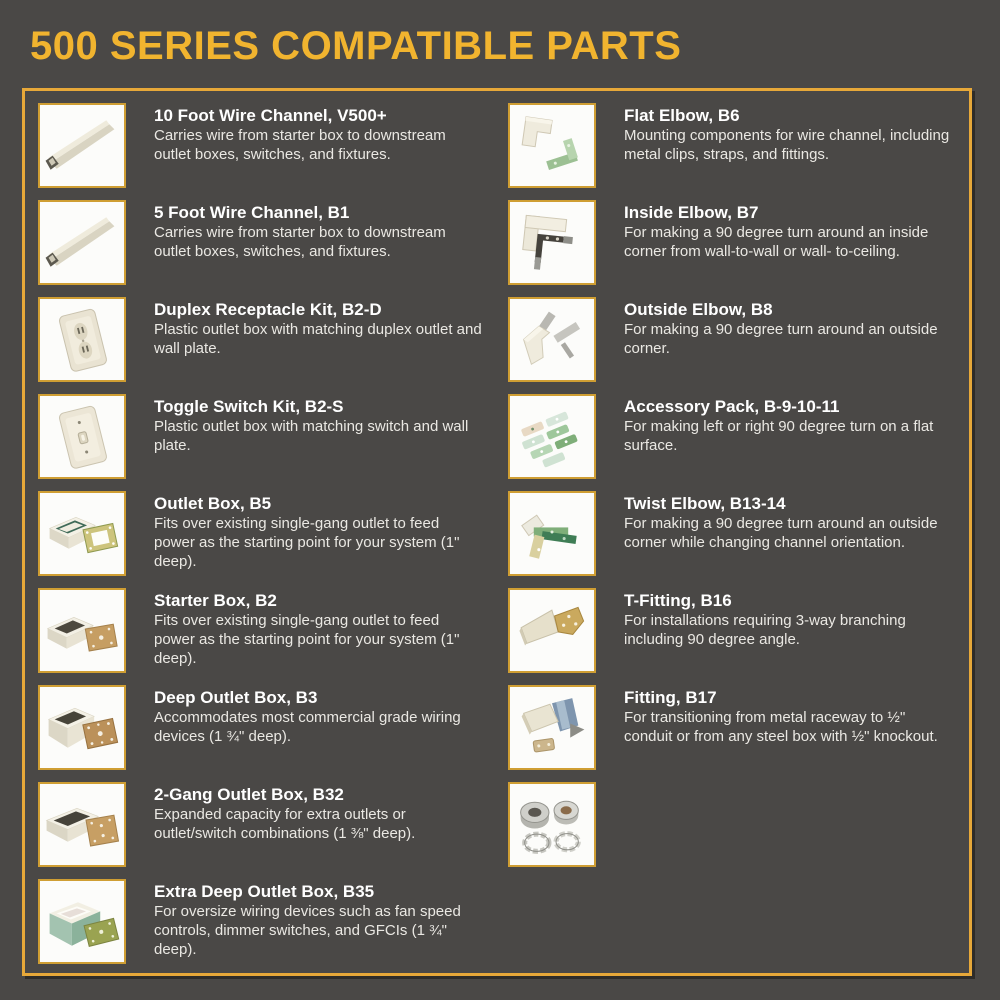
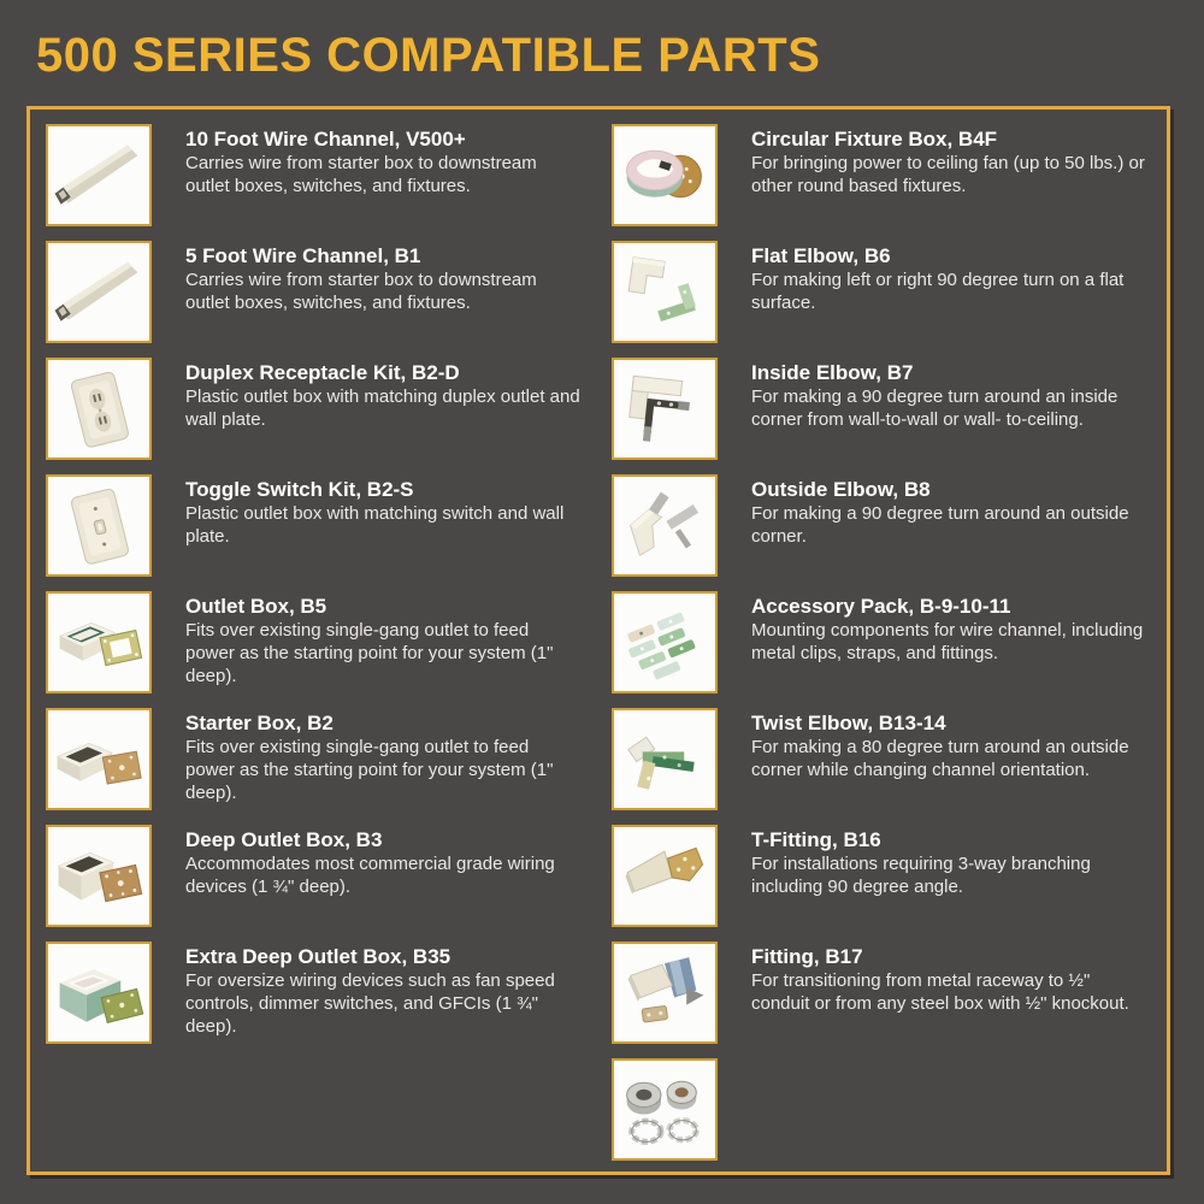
  500 SERIES COMPATIBLE PARTS
  10 Foot Wire Channel, V500+
  Carries wire from starter box to downstream outlet boxes, switches, and fixtures.
  5 Foot Wire Channel, B1
  Carries wire from starter box to downstream outlet boxes, switches, and fixtures.
  Duplex Receptacle Kit, B2-D
  Plastic outlet box with matching duplex outlet and wall plate.
  Toggle Switch Kit, B2-S
  Plastic outlet box with matching switch and wall plate.
  Outlet Box, B5
  Fits over existing single-gang outlet to feed power as the starting point for your system (1" deep).
  Starter Box, B2
  Fits over existing single-gang outlet to feed power as the starting point for your system (1" deep).
  Deep Outlet Box, B3
  Accommodates most commercial grade wiring devices (1 ¾" deep).
- 2-Gang Outlet Box, B32
- Expanded capacity for extra outlets or outlet/switch combinations (1 ⅜" deep).
  Extra Deep Outlet Box, B35
  For oversize wiring devices such as fan speed controls, dimmer switches, and GFCIs (1 ¾" deep).
+ Circular Fixture Box, B4F
+ For bringing power to ceiling fan (up to 50 lbs.) or other round based fixtures.
  Flat Elbow, B6
- Mounting components for wire channel, including metal clips, straps, and fittings.
+ For making left or right 90 degree turn on a flat surface.
  Inside Elbow, B7
  For making a 90 degree turn around an inside corner from wall-to-wall or wall- to-ceiling.
  Outside Elbow, B8
  For making a 90 degree turn around an outside corner.
  Accessory Pack, B-9-10-11
- For making left or right 90 degree turn on a flat surface.
+ Mounting components for wire channel, including metal clips, straps, and fittings.
  Twist Elbow, B13-14
- For making a 90 degree turn around an outside corner while changing channel orientation.
+ For making a 80 degree turn around an outside corner while changing channel orientation.
  T-Fitting, B16
  For installations requiring 3-way branching including 90 degree angle.
  Fitting, B17
  For transitioning from metal raceway to ½" conduit or from any steel box with ½" knockout.
